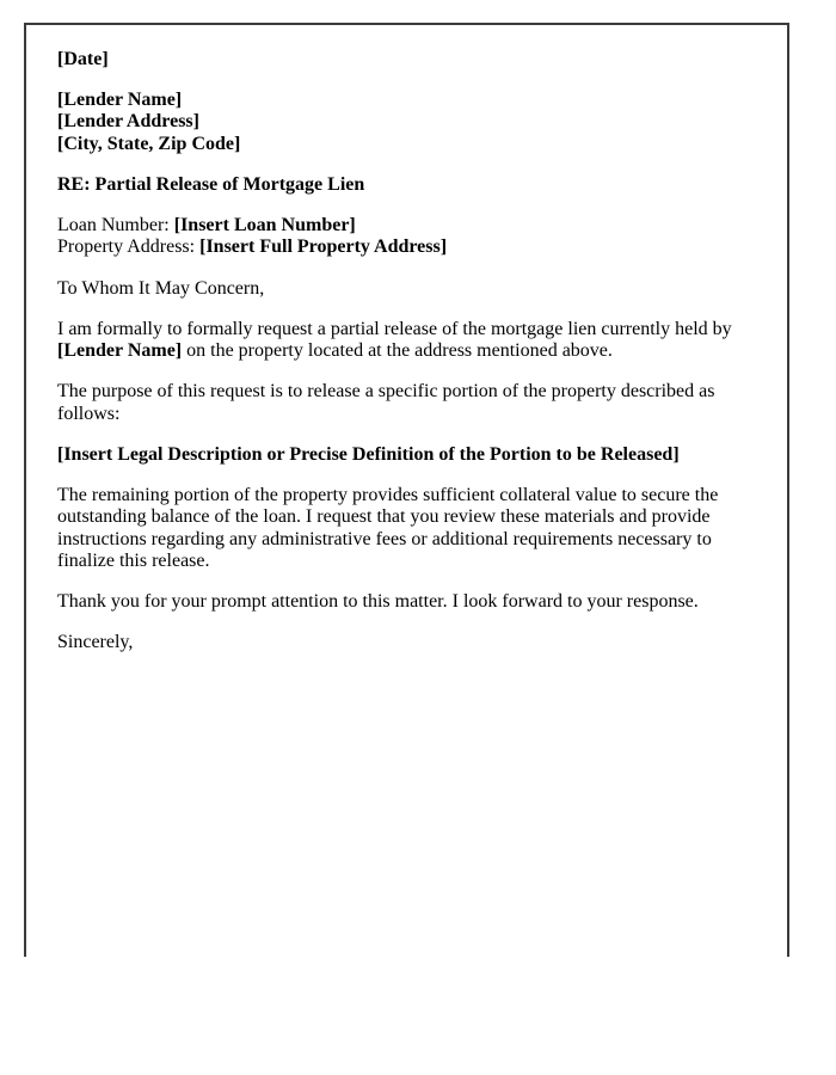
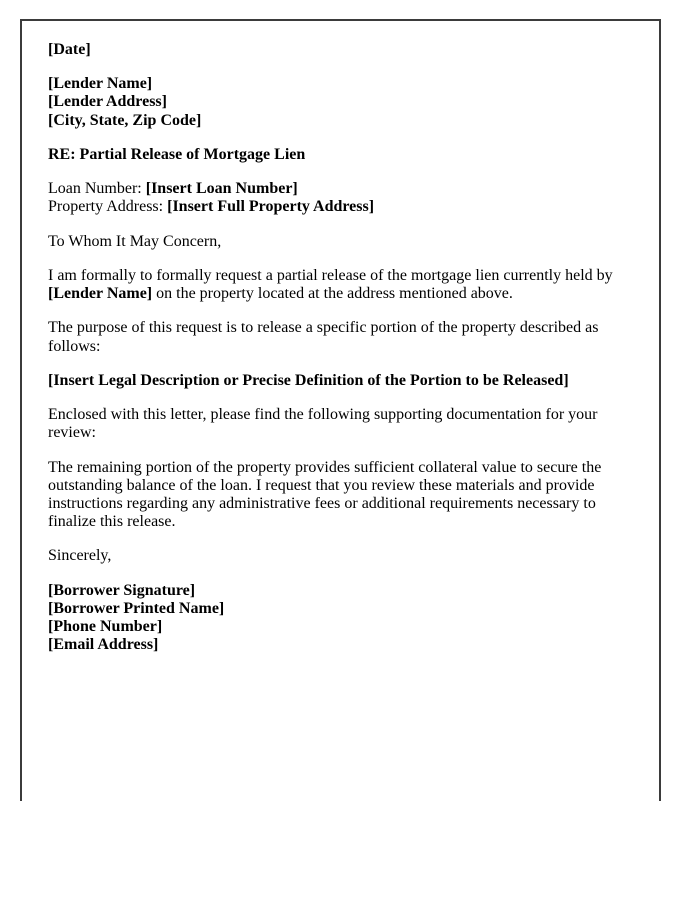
  [Date]
  [Lender Name]
  [Lender Address]
  [City, State, Zip Code]
  RE: Partial Release of Mortgage Lien
  Loan Number: [Insert Loan Number]
  Property Address: [Insert Full Property Address]
  To Whom It May Concern,
  I am formally to formally request a partial release of the mortgage lien currently held by [Lender Name] on the property located at the address mentioned above.
  The purpose of this request is to release a specific portion of the property described as follows:
  [Insert Legal Description or Precise Definition of the Portion to be Released]
+ Enclosed with this letter, please find the following supporting documentation for your review:
  The remaining portion of the property provides sufficient collateral value to secure the outstanding balance of the loan. I request that you review these materials and provide instructions regarding any administrative fees or additional requirements necessary to finalize this release.
- Thank you for your prompt attention to this matter. I look forward to your response.
  Sincerely,
+ [Borrower Signature]
+ [Borrower Printed Name]
+ [Phone Number]
+ [Email Address]
